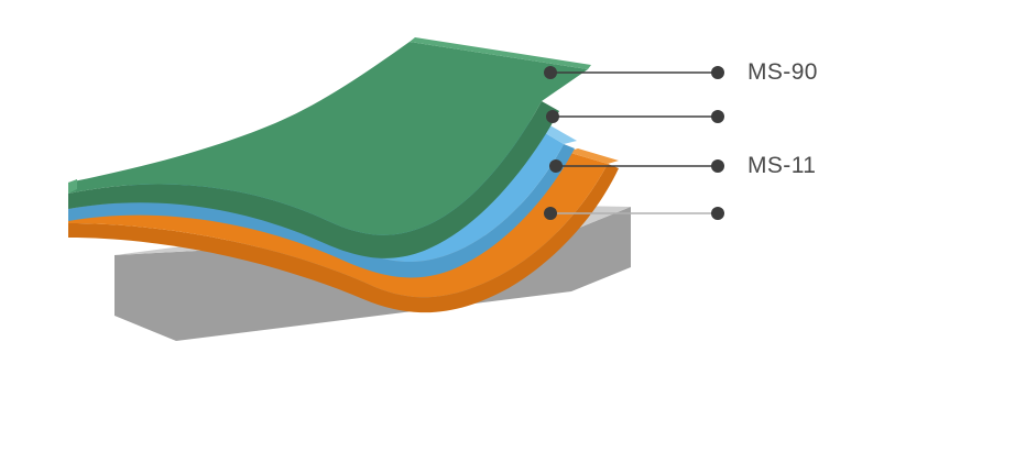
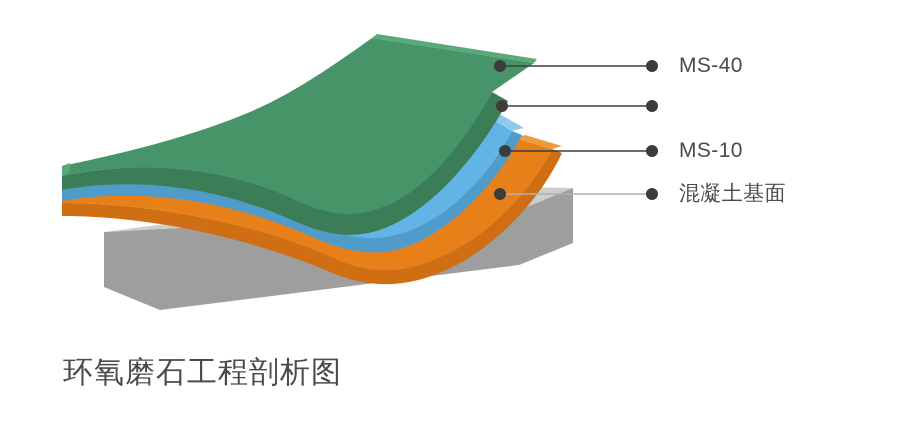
- MS-90
+ MS-40
- MS-11
+ MS-10
+ 混凝土基面
+ 环氧磨石工程剖析图
